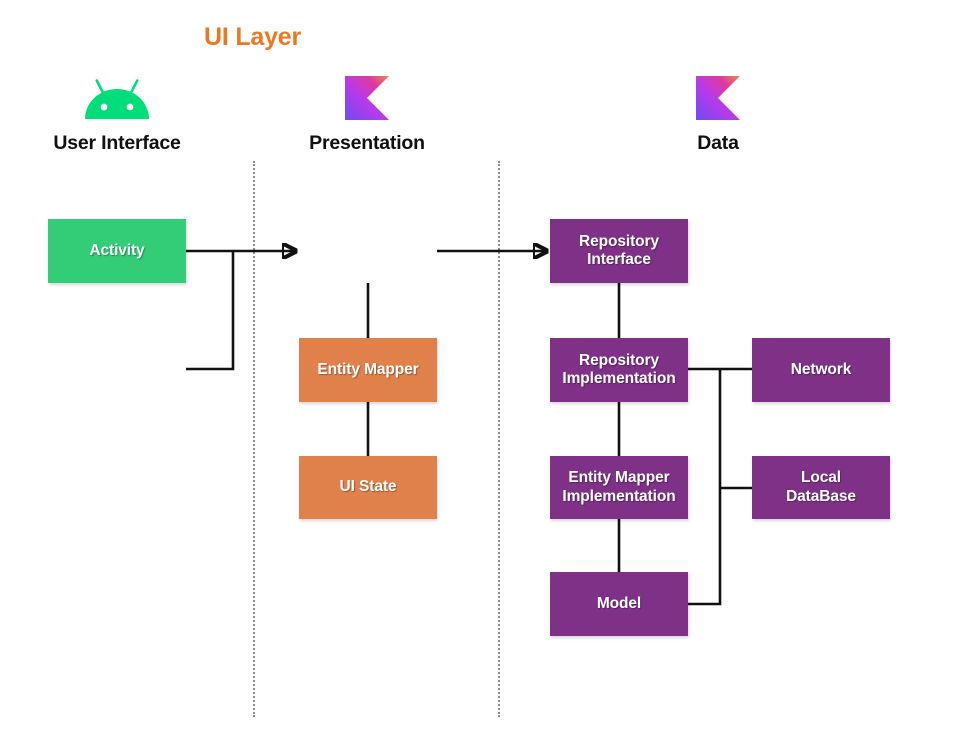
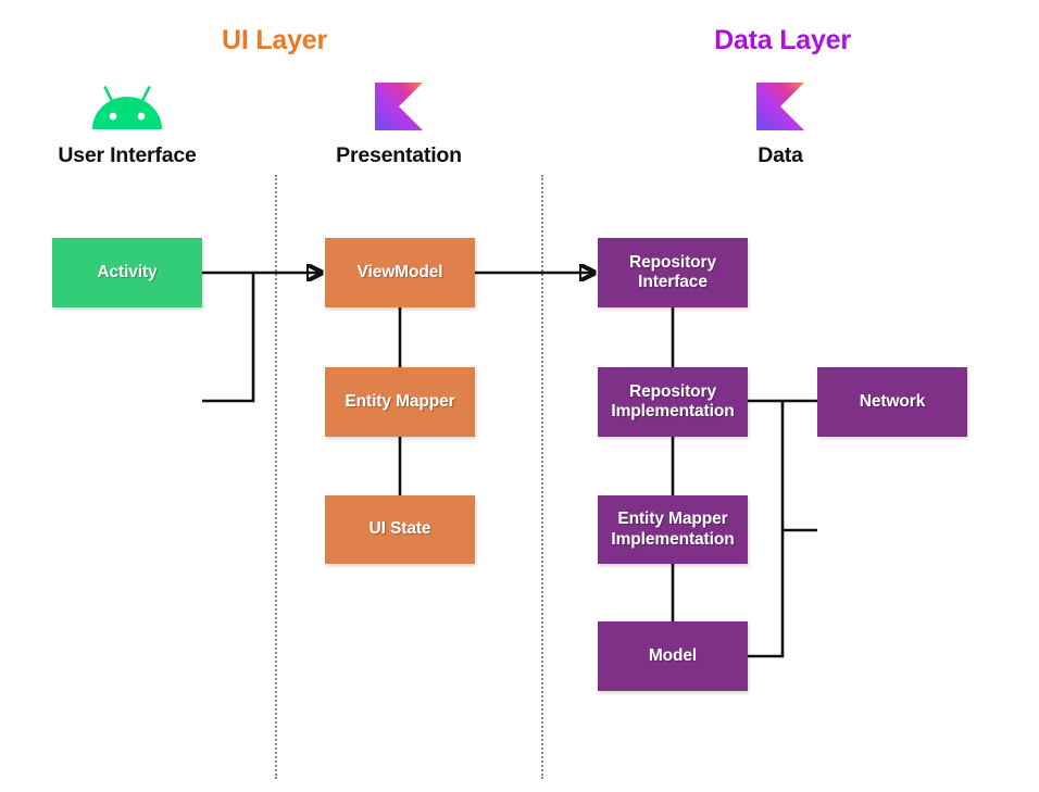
  UI Layer
+ Data Layer
  User Interface
  Presentation
  Data
  Activity
+ ViewModel
  Entity Mapper
  UI State
  Repository
  Interface
  Repository
  Implementation
  Entity Mapper
  Implementation
  Model
  Network
- Local
- DataBase
